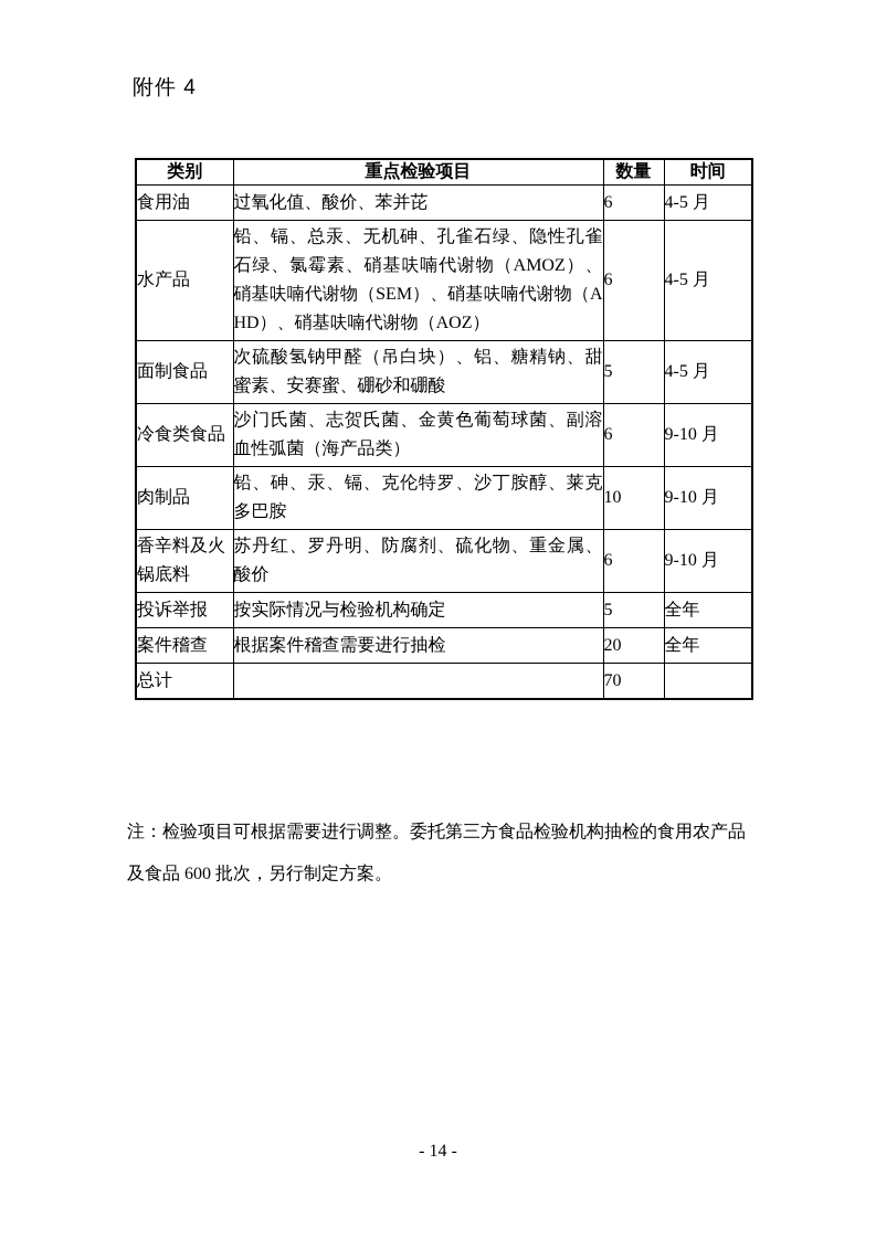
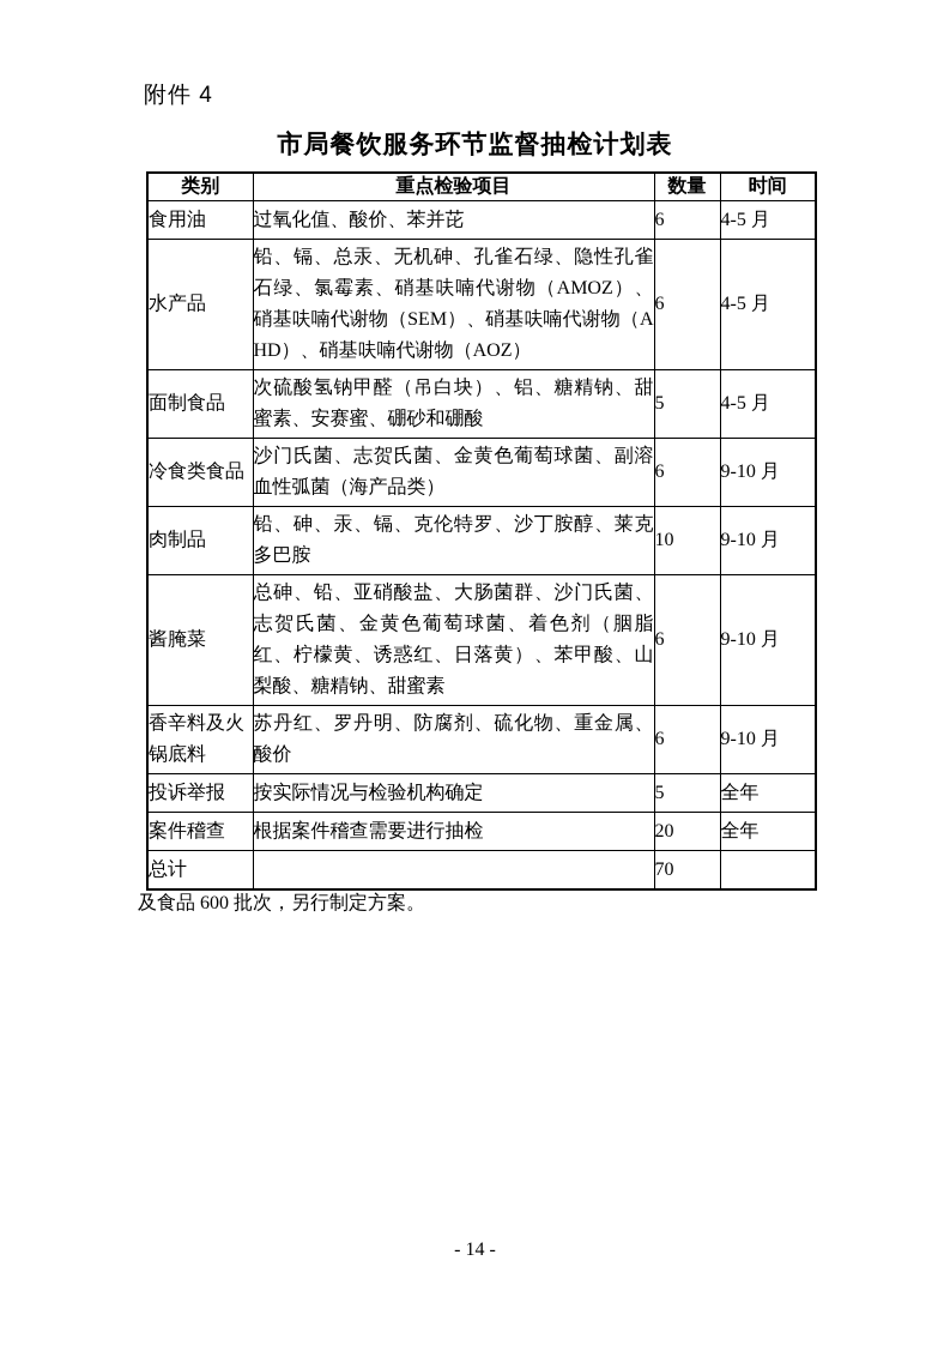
  附件 4
+ 市局餐饮服务环节监督抽检计划表
  类别	重点检验项目	数量	时间
  食用油	过氧化值、酸价、苯并芘	6	4-5 月
  水产品	铅、镉、总汞、无机砷、孔雀石绿、隐性孔雀石绿、氯霉素、硝基呋喃代谢物（AMOZ）、硝基呋喃代谢物（SEM）、硝基呋喃代谢物（AHD）、硝基呋喃代谢物（AOZ）	6	4-5 月
  面制食品	次硫酸氢钠甲醛（吊白块）、铝、糖精钠、甜蜜素、安赛蜜、硼砂和硼酸	5	4-5 月
  冷食类食品	沙门氏菌、志贺氏菌、金黄色葡萄球菌、副溶血性弧菌（海产品类）	6	9-10 月
  肉制品	铅、砷、汞、镉、克伦特罗、沙丁胺醇、莱克多巴胺	10	9-10 月
+ 酱腌菜	总砷、铅、亚硝酸盐、大肠菌群、沙门氏菌、志贺氏菌、金黄色葡萄球菌、着色剂（胭脂红、柠檬黄、诱惑红、日落黄）、苯甲酸、山梨酸、糖精钠、甜蜜素	6	9-10 月
  香辛料及火锅底料	苏丹红、罗丹明、防腐剂、硫化物、重金属、酸价	6	9-10 月
  投诉举报	按实际情况与检验机构确定	5	全年
  案件稽查	根据案件稽查需要进行抽检	20	全年
  总计		70
- 注：检验项目可根据需要进行调整。委托第三方食品检验机构抽检的食用农产品
  及食品 600 批次，另行制定方案。
  - 14 -
